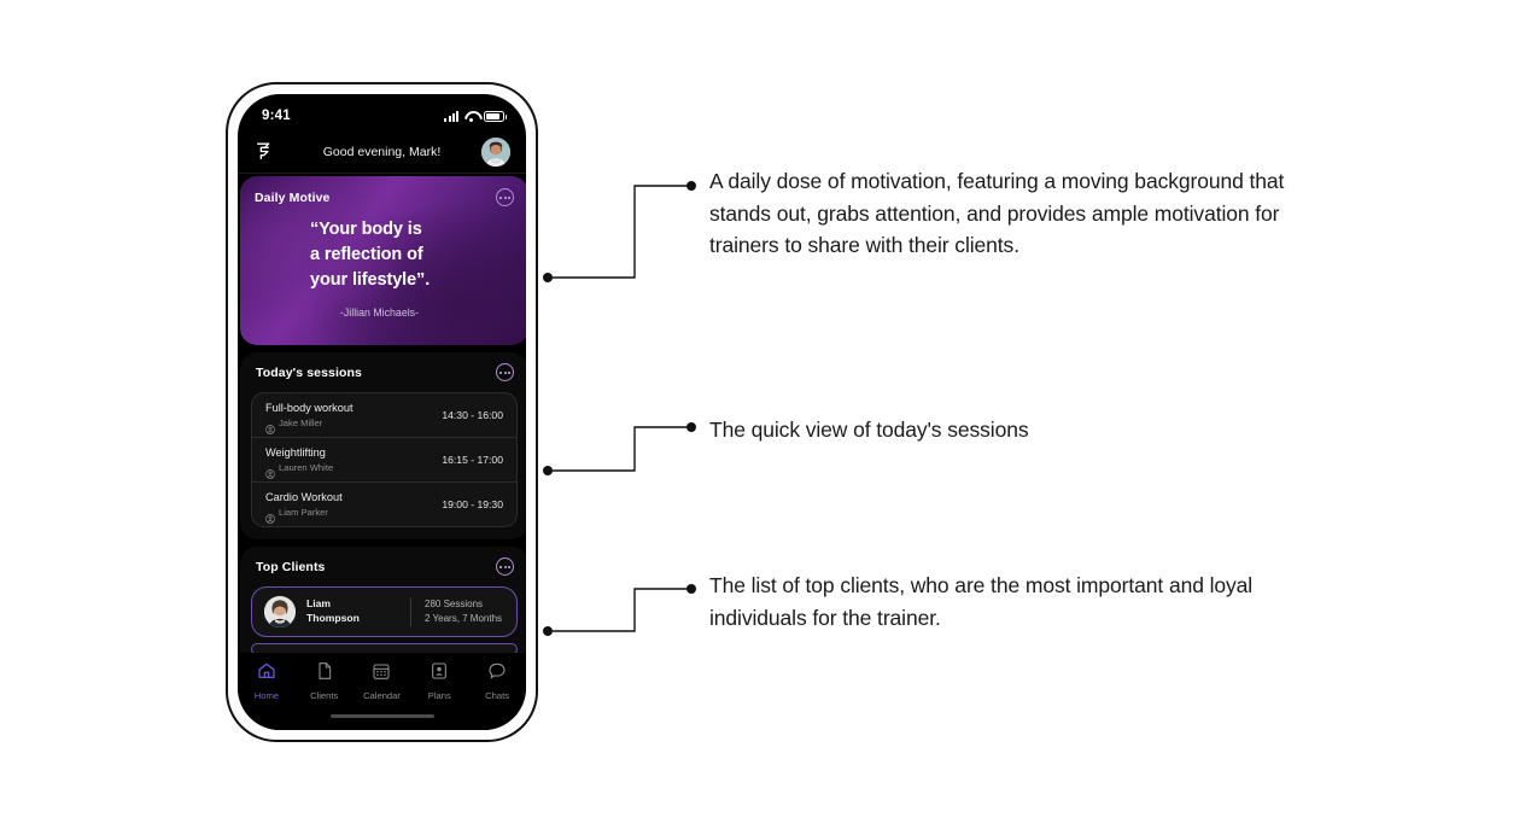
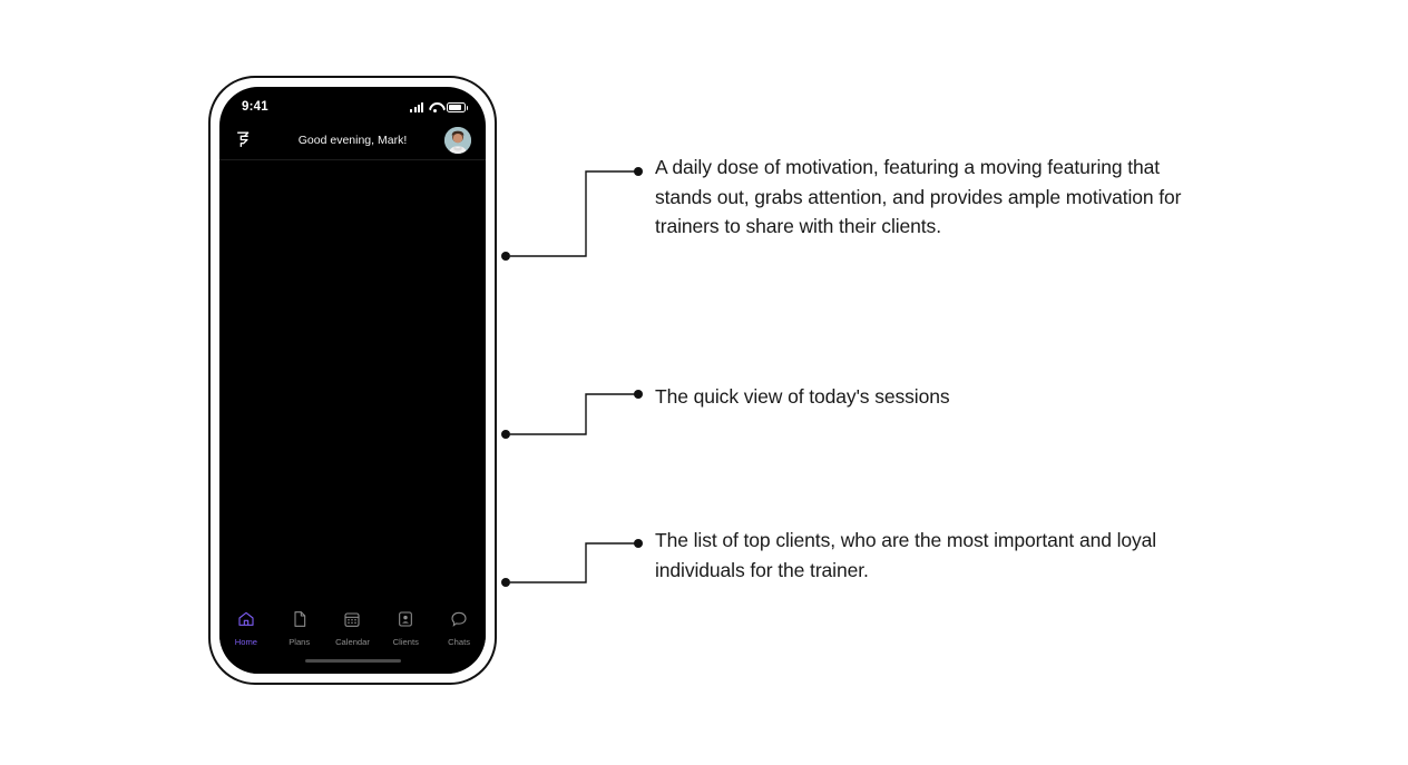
  9:41
  Good evening, Mark!
- Daily Motive
- “Your body is
- a reflection of
- your lifestyle”.
- -Jillian Michaels-
- Today's sessions
- Full-body workout
- Jake Miller
- 14:30 - 16:00
- Weightlifting
- Lauren White
- 16:15 - 17:00
- Cardio Workout
- Liam Parker
- 19:00 - 19:30
- Top Clients
- Liam
- Thompson
- 280 Sessions
- 2 Years, 7 Months
  Home
- Clients
+ Plans
  Calendar
- Plans
+ Clients
  Chats
- A daily dose of motivation, featuring a moving background that stands out, grabs attention, and provides ample motivation for trainers to share with their clients.
+ A daily dose of motivation, featuring a moving featuring that stands out, grabs attention, and provides ample motivation for trainers to share with their clients.
  The quick view of today's sessions
  The list of top clients, who are the most important and loyal individuals for the trainer.
